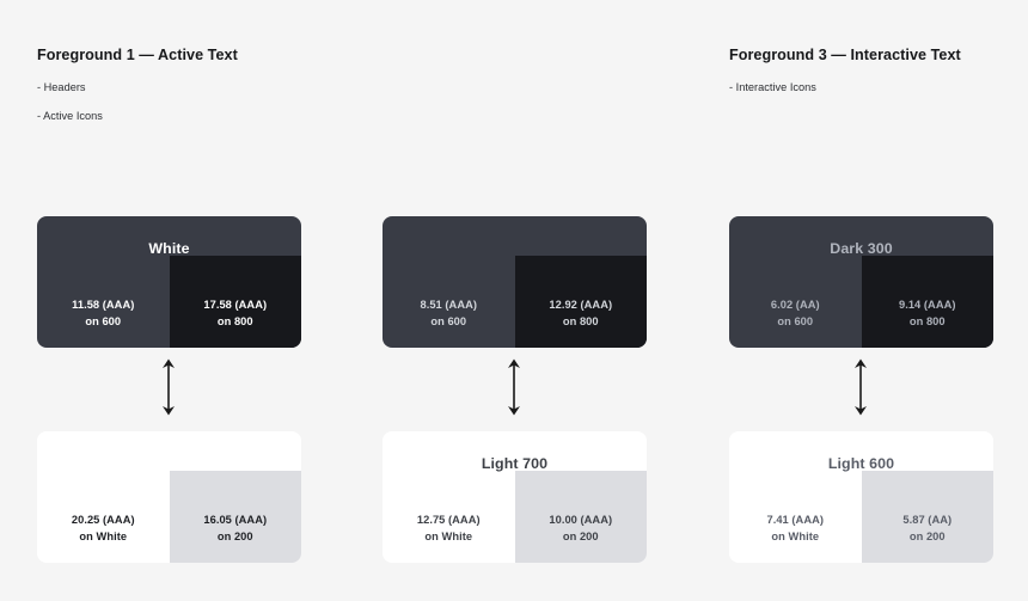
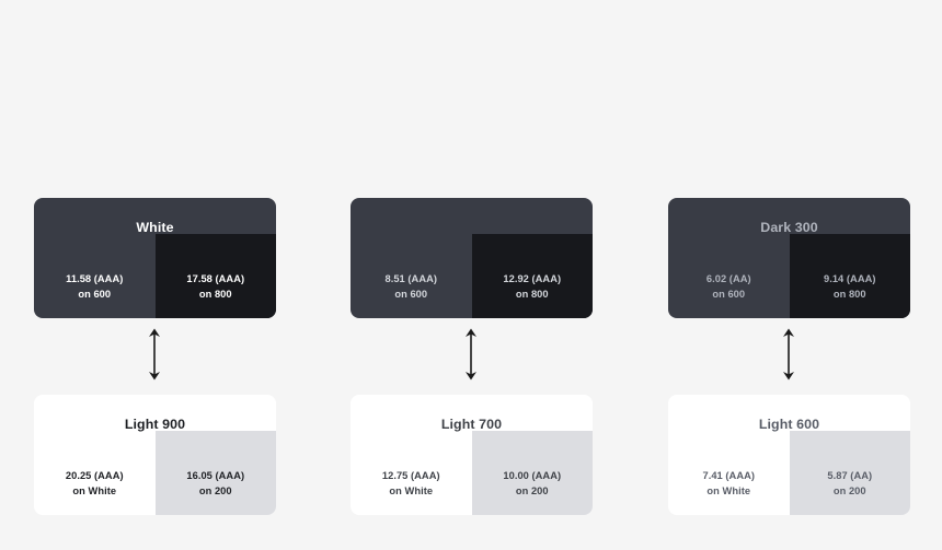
- Foreground 1 — Active Text
- - Headers
- - Active Icons
  White
  11.58 (AAA)
  on 600
  17.58 (AAA)
  on 800
+ Light 900
  20.25 (AAA)
  on White
  16.05 (AAA)
  on 200
  8.51 (AAA)
  on 600
  12.92 (AAA)
  on 800
  Light 700
  12.75 (AAA)
  on White
  10.00 (AAA)
  on 200
- Foreground 3 — Interactive Text
- - Interactive Icons
  Dark 300
  6.02 (AA)
  on 600
  9.14 (AAA)
  on 800
  Light 600
  7.41 (AAA)
  on White
  5.87 (AA)
  on 200
